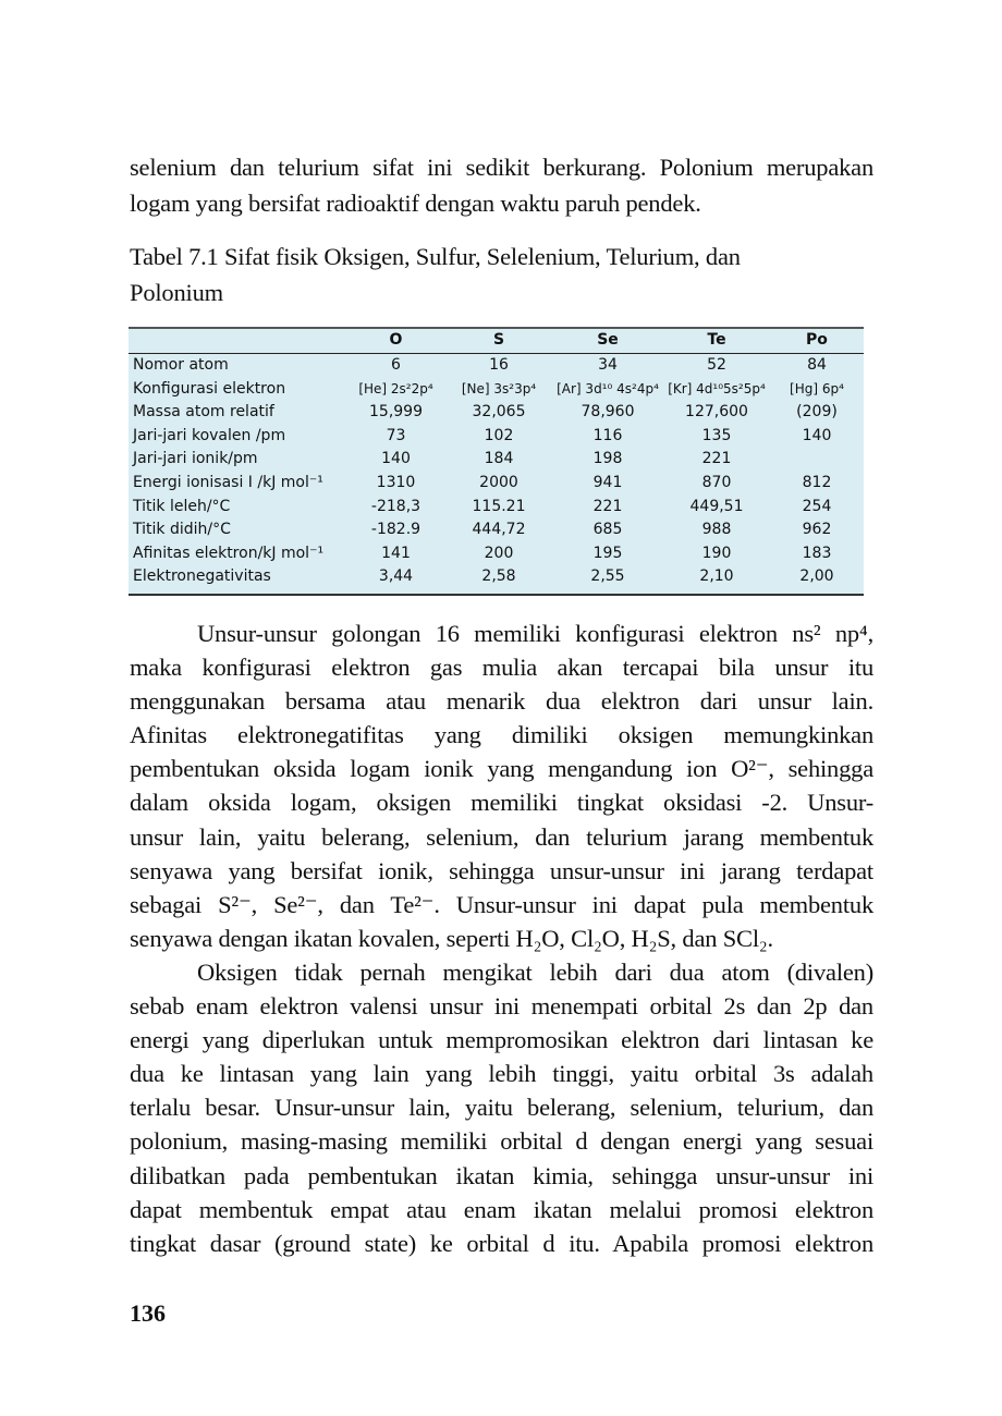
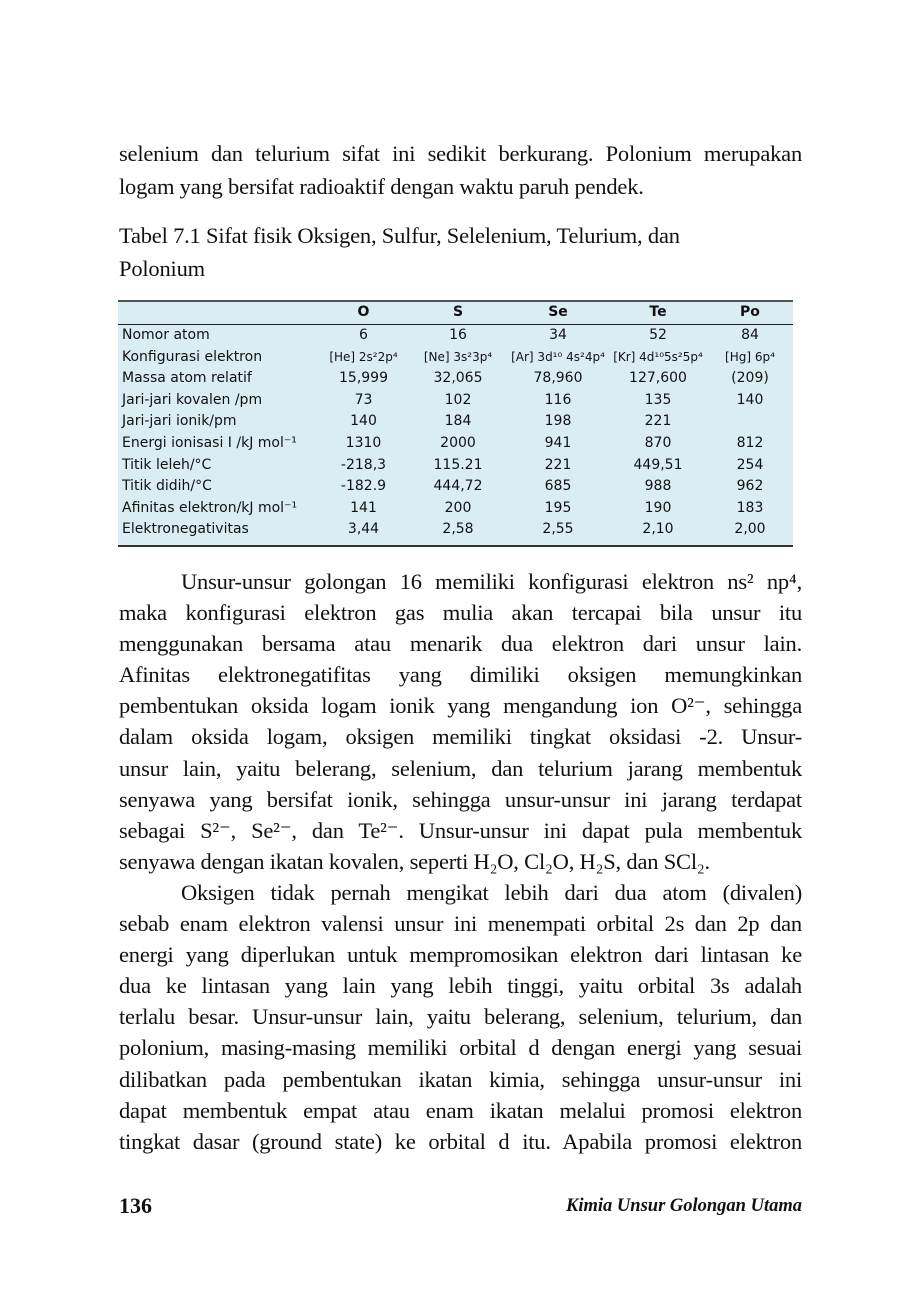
  selenium dan telurium sifat ini sedikit berkurang. Polonium merupakan
  logam yang bersifat radioaktif dengan waktu paruh pendek.
  Tabel 7.1 Sifat fisik Oksigen, Sulfur, Selelenium, Telurium, dan
  Polonium
  	O	S	Se	Te	Po
  Nomor atom	6	16	34	52	84
  Konfigurasi elektron	[He] 2s²2p⁴	[Ne] 3s²3p⁴	[Ar] 3d¹⁰ 4s²4p⁴	[Kr] 4d¹⁰5s²5p⁴	[Hg] 6p⁴
  Massa atom relatif	15,999	32,065	78,960	127,600	(209)
  Jari-jari kovalen /pm	73	102	116	135	140
  Jari-jari ionik/pm	140	184	198	221
  Energi ionisasi I /kJ mol⁻¹	1310	2000	941	870	812
  Titik leleh/°C	-218,3	115.21	221	449,51	254
  Titik didih/°C	-182.9	444,72	685	988	962
  Afinitas elektron/kJ mol⁻¹	141	200	195	190	183
  Elektronegativitas	3,44	2,58	2,55	2,10	2,00
  Unsur-unsur golongan 16 memiliki konfigurasi elektron ns² np⁴,
  maka konfigurasi elektron gas mulia akan tercapai bila unsur itu
  menggunakan bersama atau menarik dua elektron dari unsur lain.
  Afinitas elektronegatifitas yang dimiliki oksigen memungkinkan
  pembentukan oksida logam ionik yang mengandung ion O²⁻, sehingga
  dalam oksida logam, oksigen memiliki tingkat oksidasi -2. Unsur-
  unsur lain, yaitu belerang, selenium, dan telurium jarang membentuk
  senyawa yang bersifat ionik, sehingga unsur-unsur ini jarang terdapat
  sebagai S²⁻, Se²⁻, dan Te²⁻. Unsur-unsur ini dapat pula membentuk
  senyawa dengan ikatan kovalen, seperti H₂O, Cl₂O, H₂S, dan SCl₂.
  Oksigen tidak pernah mengikat lebih dari dua atom (divalen)
  sebab enam elektron valensi unsur ini menempati orbital 2s dan 2p dan
  energi yang diperlukan untuk mempromosikan elektron dari lintasan ke
  dua ke lintasan yang lain yang lebih tinggi, yaitu orbital 3s adalah
  terlalu besar. Unsur-unsur lain, yaitu belerang, selenium, telurium, dan
  polonium, masing-masing memiliki orbital d dengan energi yang sesuai
  dilibatkan pada pembentukan ikatan kimia, sehingga unsur-unsur ini
  dapat membentuk empat atau enam ikatan melalui promosi elektron
  tingkat dasar (ground state) ke orbital d itu. Apabila promosi elektron
  136
+ Kimia Unsur Golongan Utama
